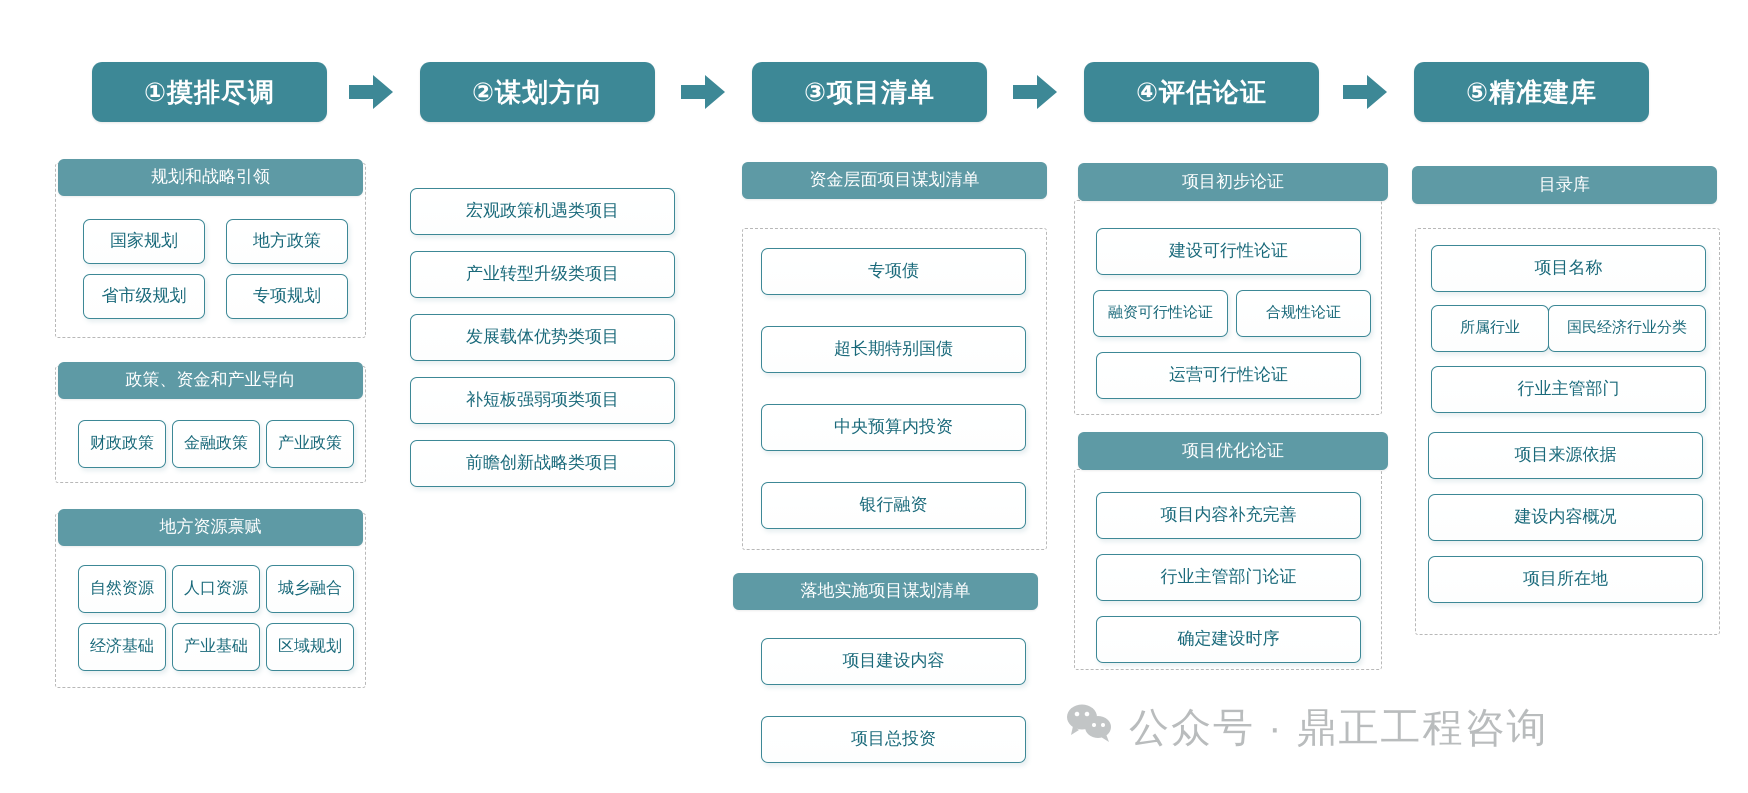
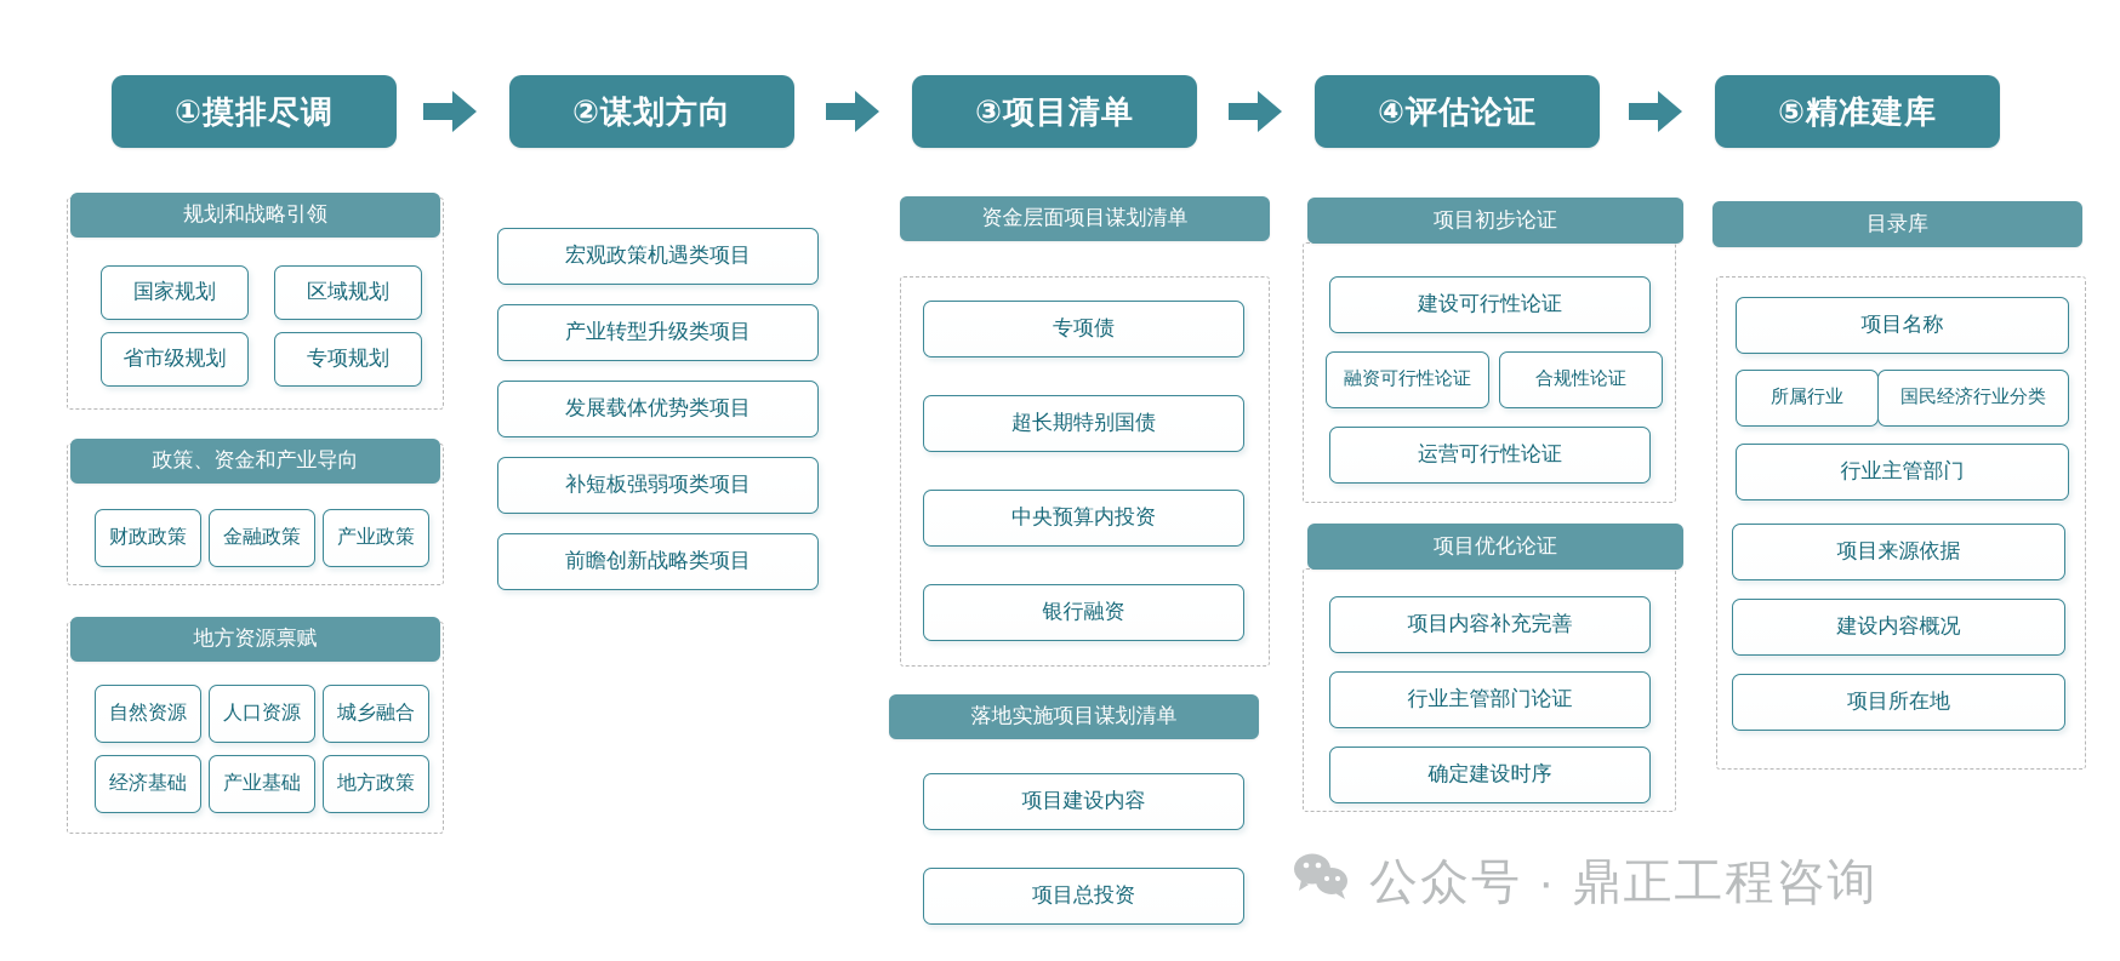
  ①摸排尽调
  ②谋划方向
  ③项目清单
  ④评估论证
  ⑤精准建库
  规划和战略引领
  国家规划
- 地方政策
+ 区域规划
  省市级规划
  专项规划
  政策、资金和产业导向
  财政政策
  金融政策
  产业政策
  地方资源禀赋
  自然资源
  人口资源
  城乡融合
  经济基础
  产业基础
- 区域规划
+ 地方政策
  宏观政策机遇类项目
  产业转型升级类项目
  发展载体优势类项目
  补短板强弱项类项目
  前瞻创新战略类项目
  资金层面项目谋划清单
  专项债
  超长期特别国债
  中央预算内投资
  银行融资
  落地实施项目谋划清单
  项目建设内容
  项目总投资
  项目初步论证
  建设可行性论证
  融资可行性论证
  合规性论证
  运营可行性论证
  项目优化论证
  项目内容补充完善
  行业主管部门论证
  确定建设时序
  目录库
  项目名称
  所属行业
  国民经济行业分类
  行业主管部门
  项目来源依据
  建设内容概况
  项目所在地
  公众号 · 鼎正工程咨询
